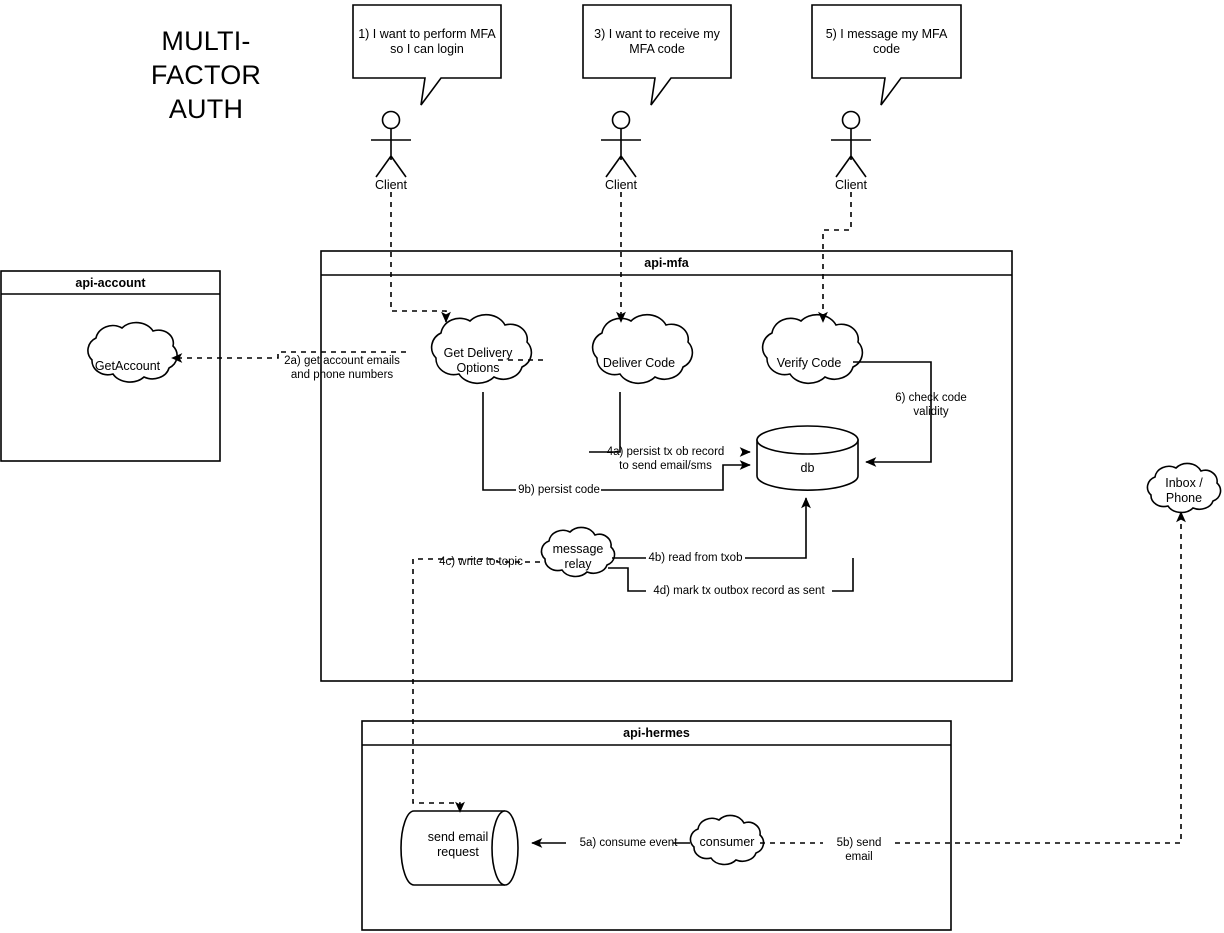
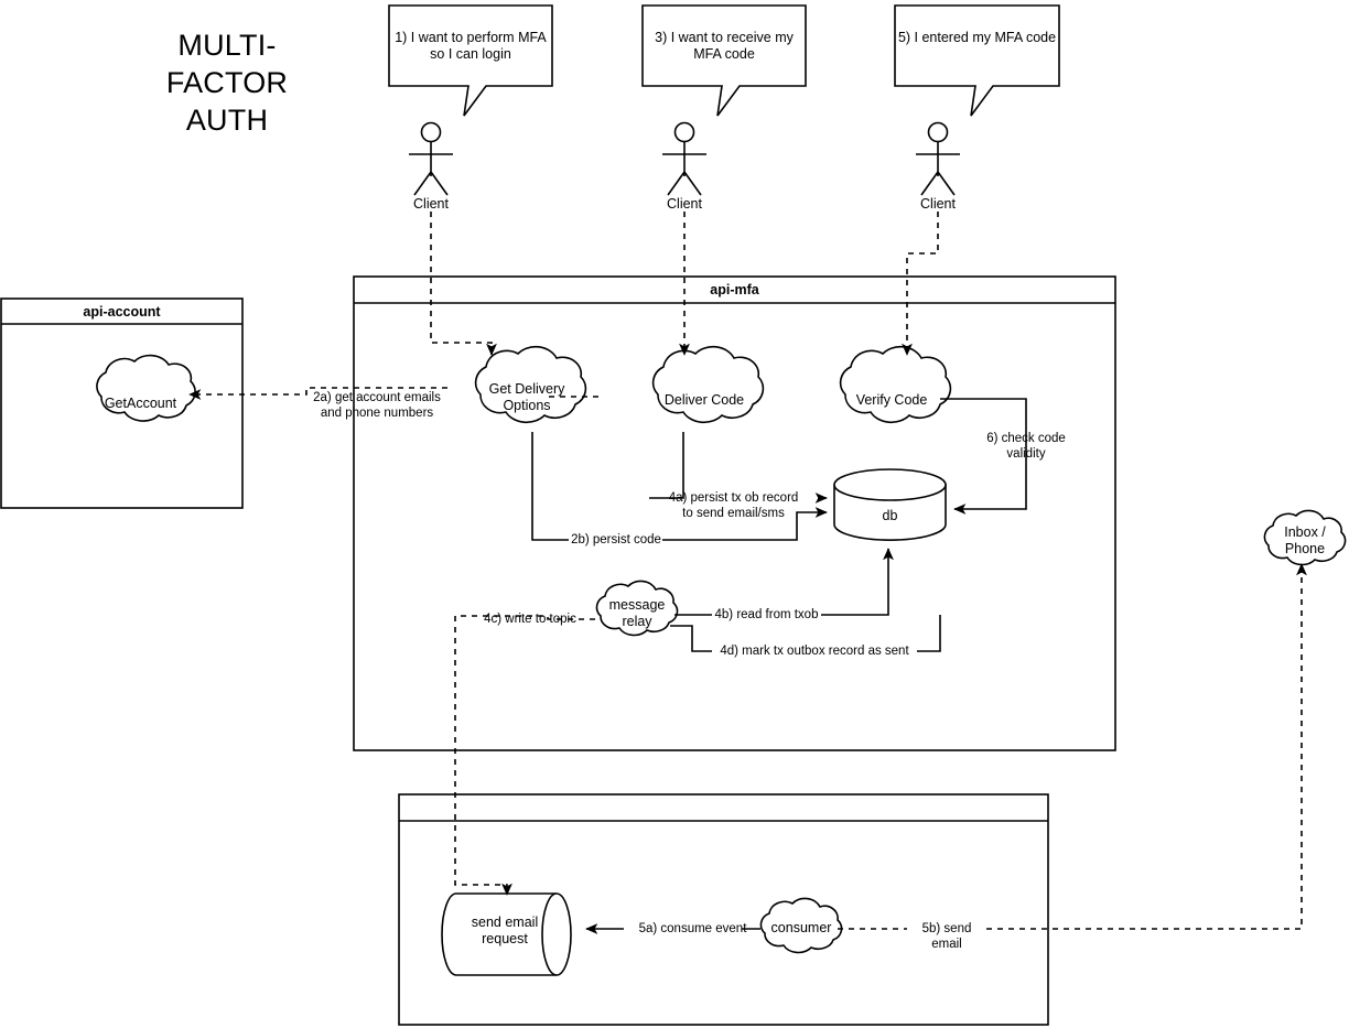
  MULTI-
  FACTOR
  AUTH
  1) I want to perform MFA
  so I can login
  3) I want to receive my
  MFA code
- 5) I message my MFA code
+ 5) I entered my MFA code
  Client
  Client
  Client
  api-account
  api-mfa
- api-hermes
  GetAccount
  Get Delivery
  Options
  Deliver Code
  Verify Code
  message
  relay
  consumer
  Inbox /
  Phone
  db
  send email
  request
  2a) get account emails
  and phone numbers
- 9b) persist code
+ 2b) persist code
  4a) persist tx ob record
  to send email/sms
  4b) read from txob
  4c) write to topic
  4d) mark tx outbox record as sent
  5a) consume event
  5b) send email
  6) check code
  validity
